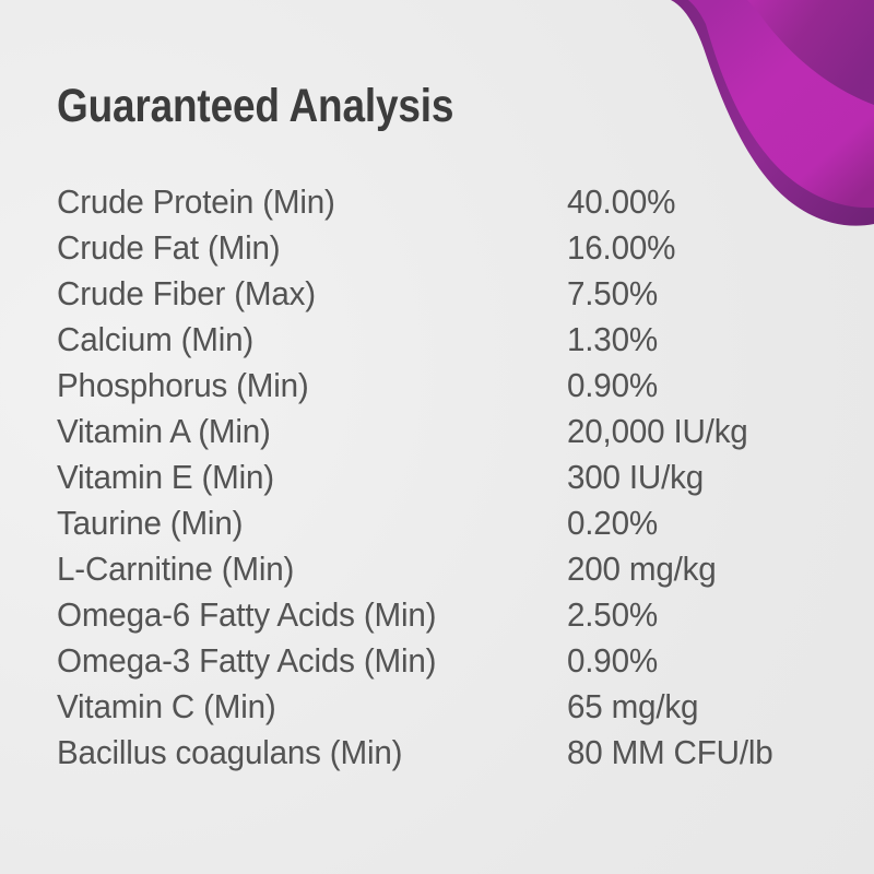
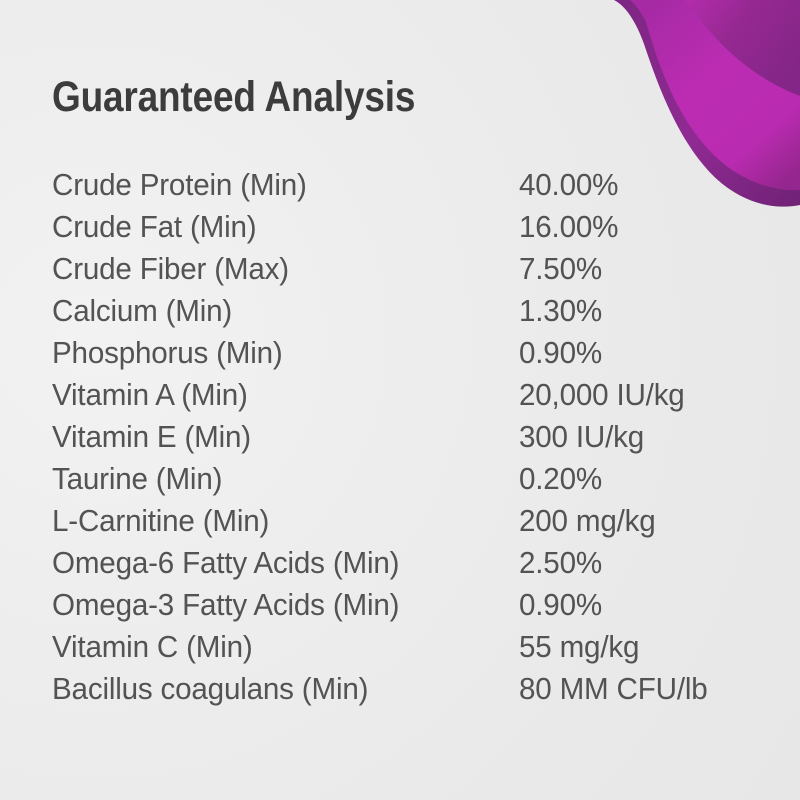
  Guaranteed Analysis
  Crude Protein (Min)
  40.00%
  Crude Fat (Min)
  16.00%
  Crude Fiber (Max)
  7.50%
  Calcium (Min)
  1.30%
  Phosphorus (Min)
  0.90%
  Vitamin A (Min)
  20,000 IU/kg
  Vitamin E (Min)
  300 IU/kg
  Taurine (Min)
  0.20%
  L-Carnitine (Min)
  200 mg/kg
  Omega-6 Fatty Acids (Min)
  2.50%
  Omega-3 Fatty Acids (Min)
  0.90%
  Vitamin C (Min)
- 65 mg/kg
+ 55 mg/kg
  Bacillus coagulans (Min)
  80 MM CFU/lb
